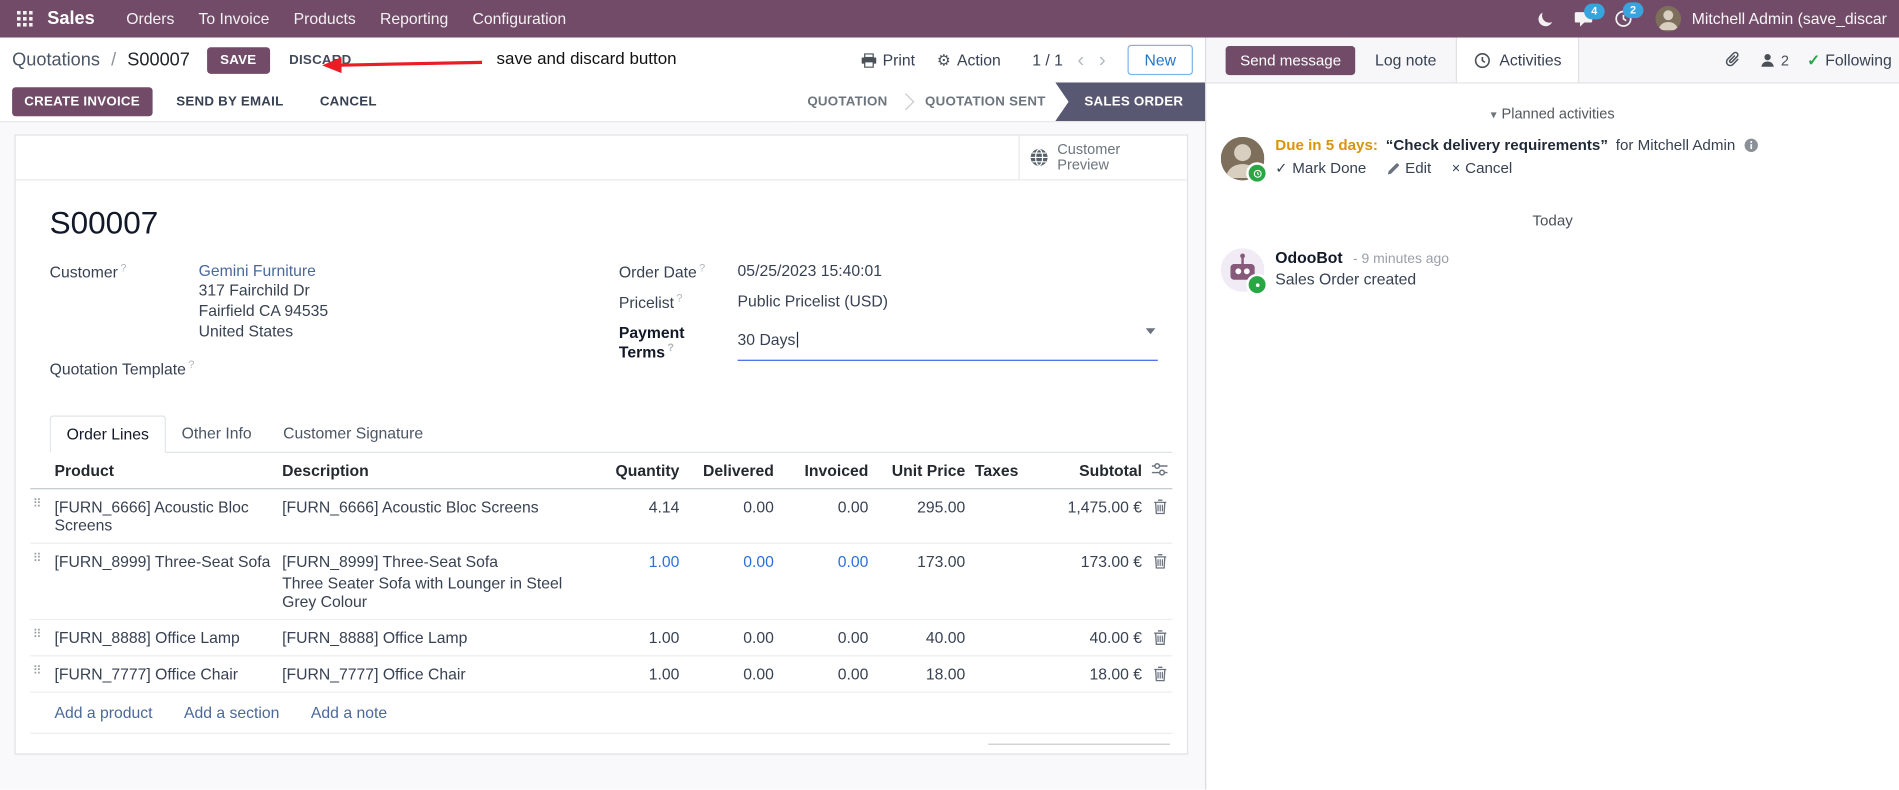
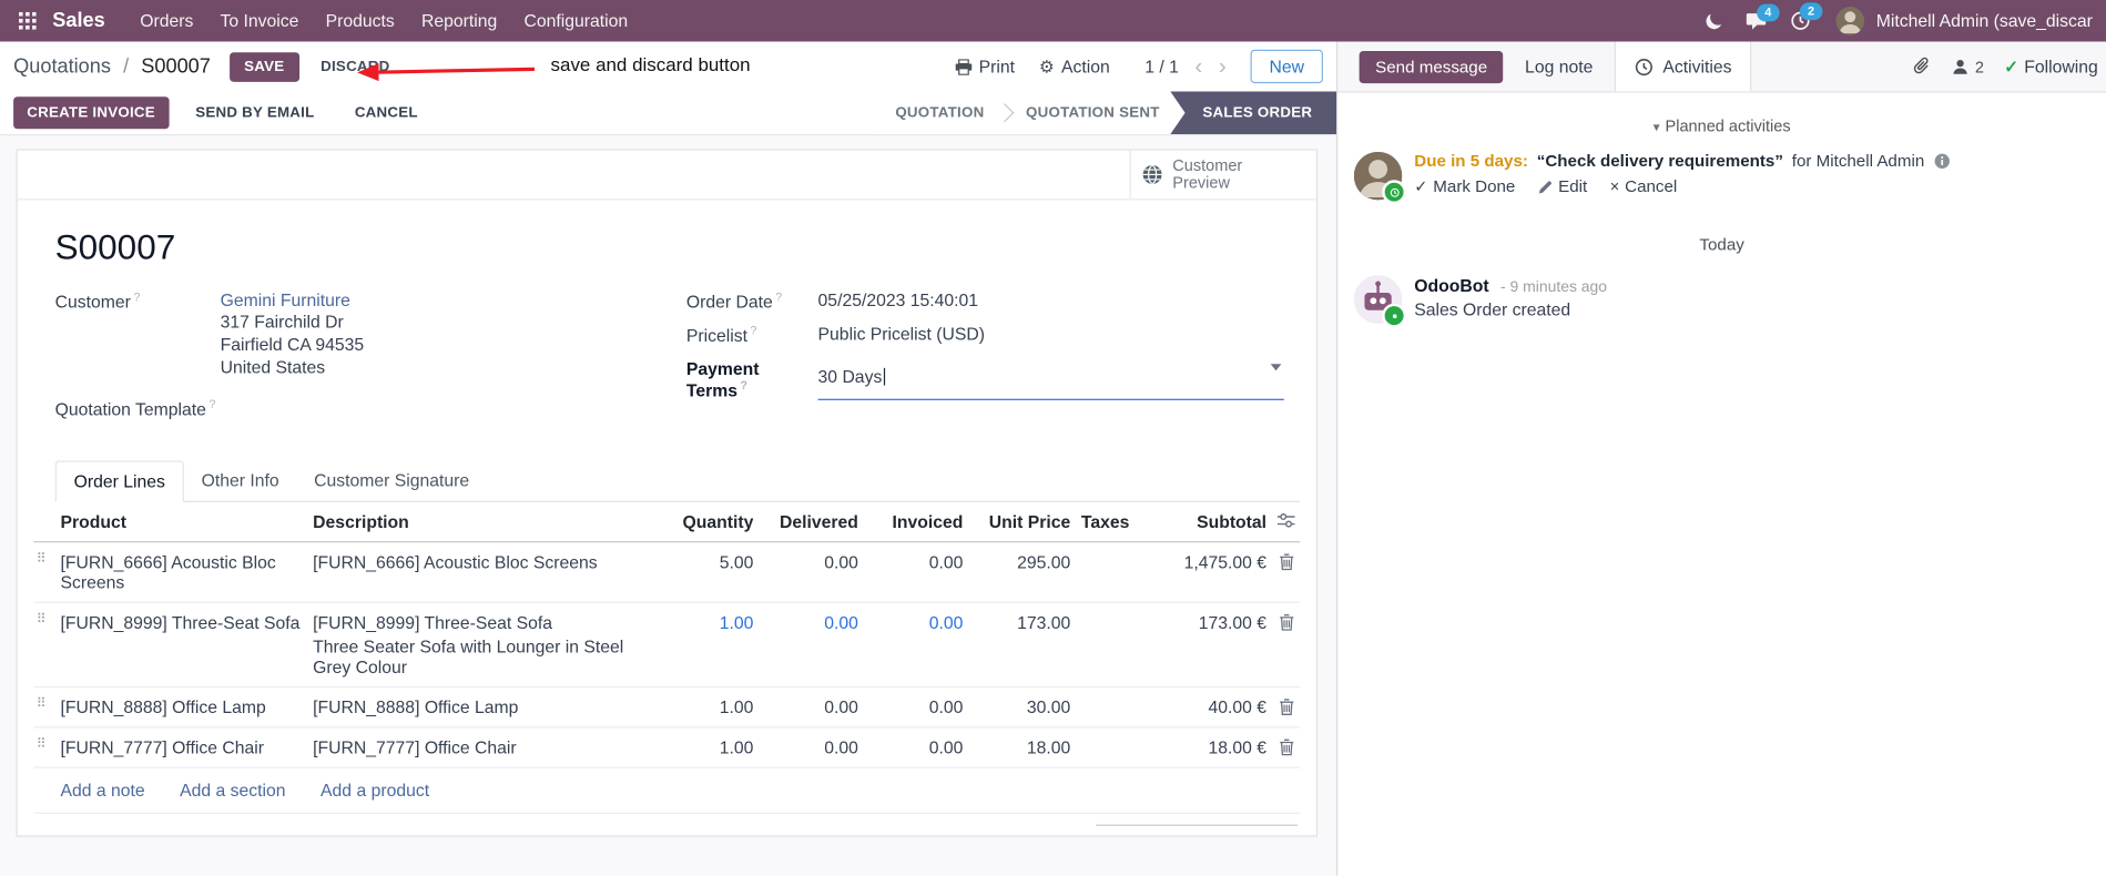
  Sales
  Orders
  To Invoice
  Products
  Reporting
  Configuration
  4
  2
  Mitchell Admin (save_discar
  Quotations / S00007
  SAVE
  DISCAD
  save and discard button
  Print
  ⚙
  Action
  1 / 1
  ‹
  ›
  New
  CREATE INVOICE
  SEND BY EMAIL
  CANCEL
  QUOTATION
  QUOTATION SENT
  SALES ORDER
  Customer Preview
  S00007
  Customer ?
  Gemini Furniture
  317 Fairchild Dr
  Fairfield CA 94535
  United States
  Quotation Template ?
  Order Date ?
  05/25/2023 15:40:01
  Pricelist ?
  Public Pricelist (USD)
  Payment Terms ?
  30 Days
  Order Lines
  Other Info
  Customer Signature
  Product
  Description
  Quantity
  Delivered
  Invoiced
  Unit Price
  Taxes
  Subtotal
  ⠿
  [FURN_6666] Acoustic Bloc Screens
  [FURN_6666] Acoustic Bloc Screens
- 4.14
+ 5.00
  0.00
  0.00
  295.00
  1,475.00 €
  ⠿
  [FURN_8999] Three-Seat Sofa
  [FURN_8999] Three-Seat Sofa
  Three Seater Sofa with Lounger in Steel Grey Colour
  1.00
  0.00
  0.00
  173.00
  173.00 €
  ⠿
  [FURN_8888] Office Lamp
  [FURN_8888] Office Lamp
  1.00
  0.00
  0.00
- 40.00
+ 30.00
  40.00 €
  ⠿
  [FURN_7777] Office Chair
  [FURN_7777] Office Chair
  1.00
  0.00
  0.00
  18.00
  18.00 €
- Add a product
+ Add a note
  Add a section
- Add a note
+ Add a product
  Send message
  Log note
  Activities
  2
  ✓
  Following
  ▾ Planned activities
  Due in 5 days: “Check delivery requirements” for Mitchell Admin
  ✓
  Mark Done
  Edit
  ×
  Cancel
  Today
  OdooBot - 9 minutes ago
  Sales Order created
